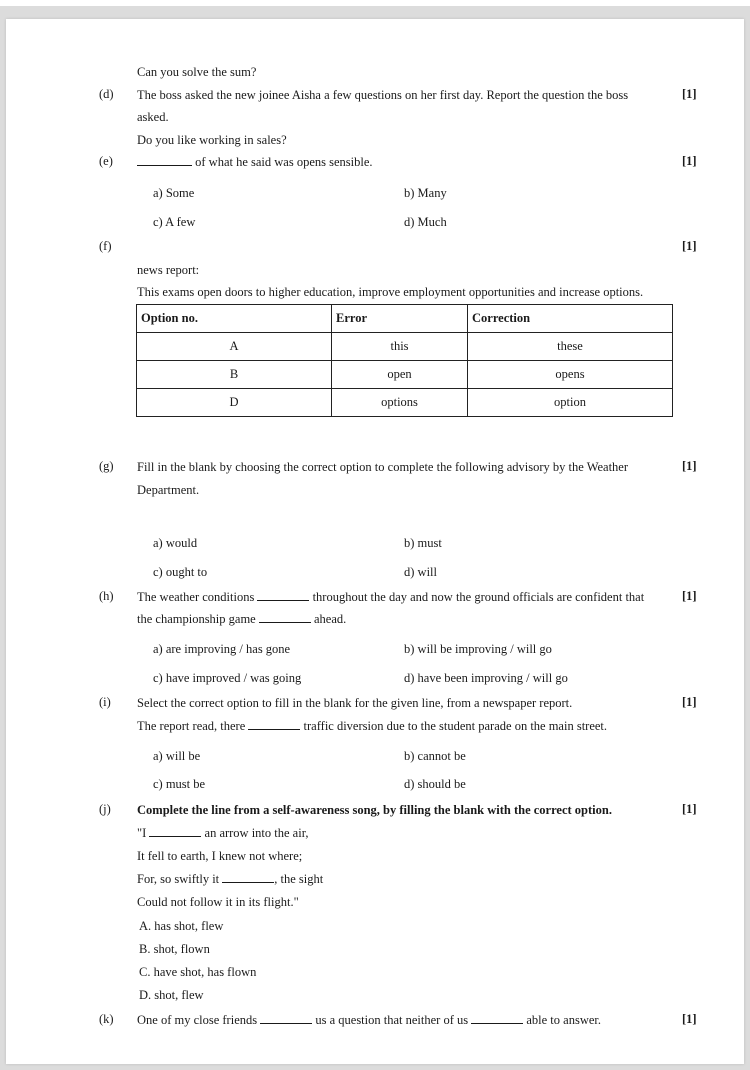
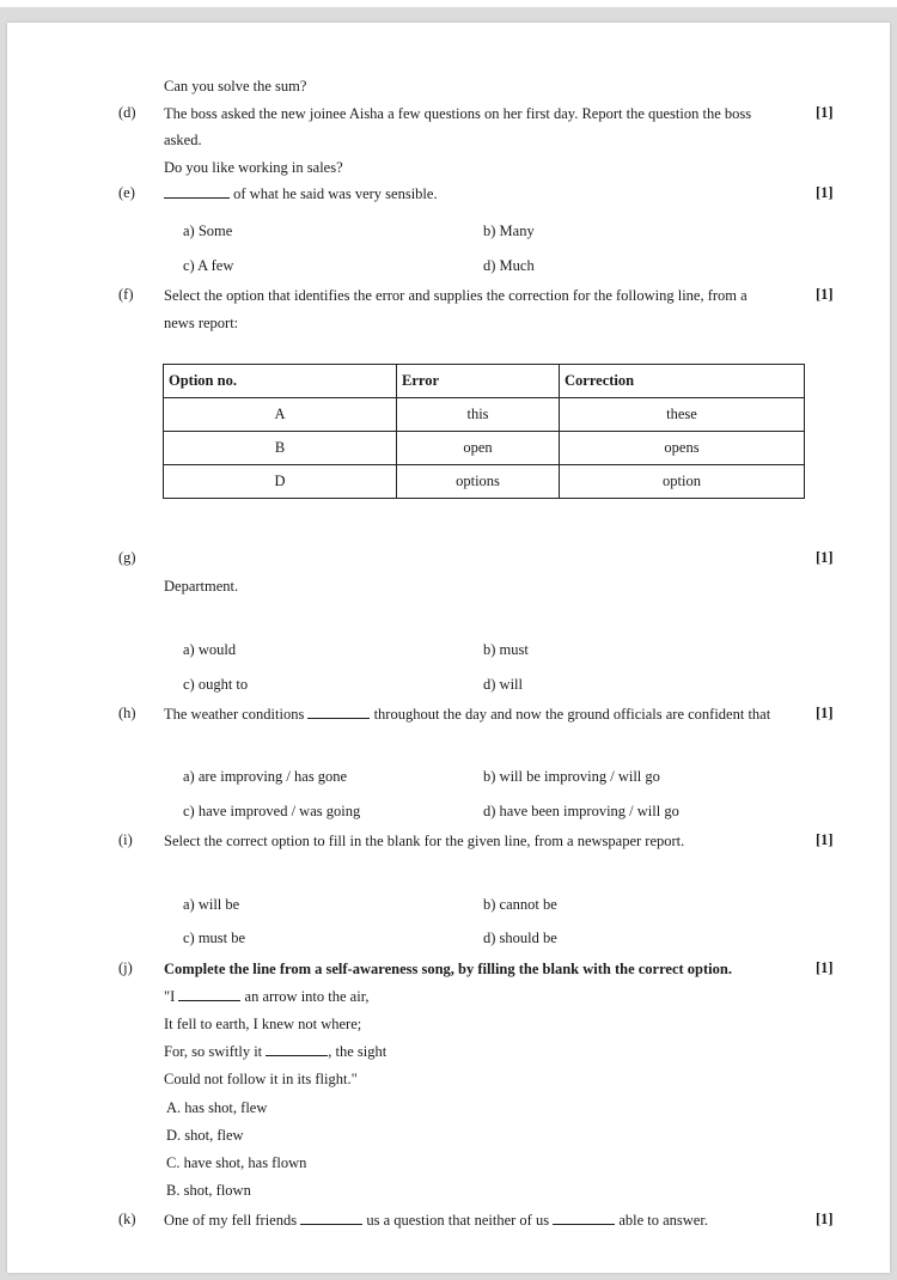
  Can you solve the sum?
  (d)
  The boss asked the new joinee Aisha a few questions on her first day. Report the question the boss
  [1]
  asked.
  Do you like working in sales?
  (e)
- of what he said was opens sensible.
+ of what he said was very sensible.
  [1]
  a) Some
  b) Many
  c) A few
  d) Much
  (f)
+ Select the option that identifies the error and supplies the correction for the following line, from a
  [1]
  news report:
- This exams open doors to higher education, improve employment opportunities and increase options.
  Option no.	Error	Correction
  A	this	these
  B	open	opens
  D	options	option
  (g)
- Fill in the blank by choosing the correct option to complete the following advisory by the Weather
  [1]
  Department.
  a) would
  b) must
  c) ought to
  d) will
  (h)
  The weather conditions throughout the day and now the ground officials are confident that
  [1]
- the championship game ahead.
  a) are improving / has gone
  b) will be improving / will go
  c) have improved / was going
  d) have been improving / will go
  (i)
  Select the correct option to fill in the blank for the given line, from a newspaper report.
  [1]
- The report read, there traffic diversion due to the student parade on the main street.
  a) will be
  b) cannot be
  c) must be
  d) should be
  (j)
  Complete the line from a self-awareness song, by filling the blank with the correct option.
  [1]
  "I an arrow into the air,
  It fell to earth, I knew not where;
  For, so swiftly it , the sight
  Could not follow it in its flight."
  A. has shot, flew
- B. shot, flown
+ D. shot, flew
  C. have shot, has flown
- D. shot, flew
+ B. shot, flown
  (k)
- One of my close friends us a question that neither of us able to answer.
+ One of my fell friends us a question that neither of us able to answer.
  [1]
